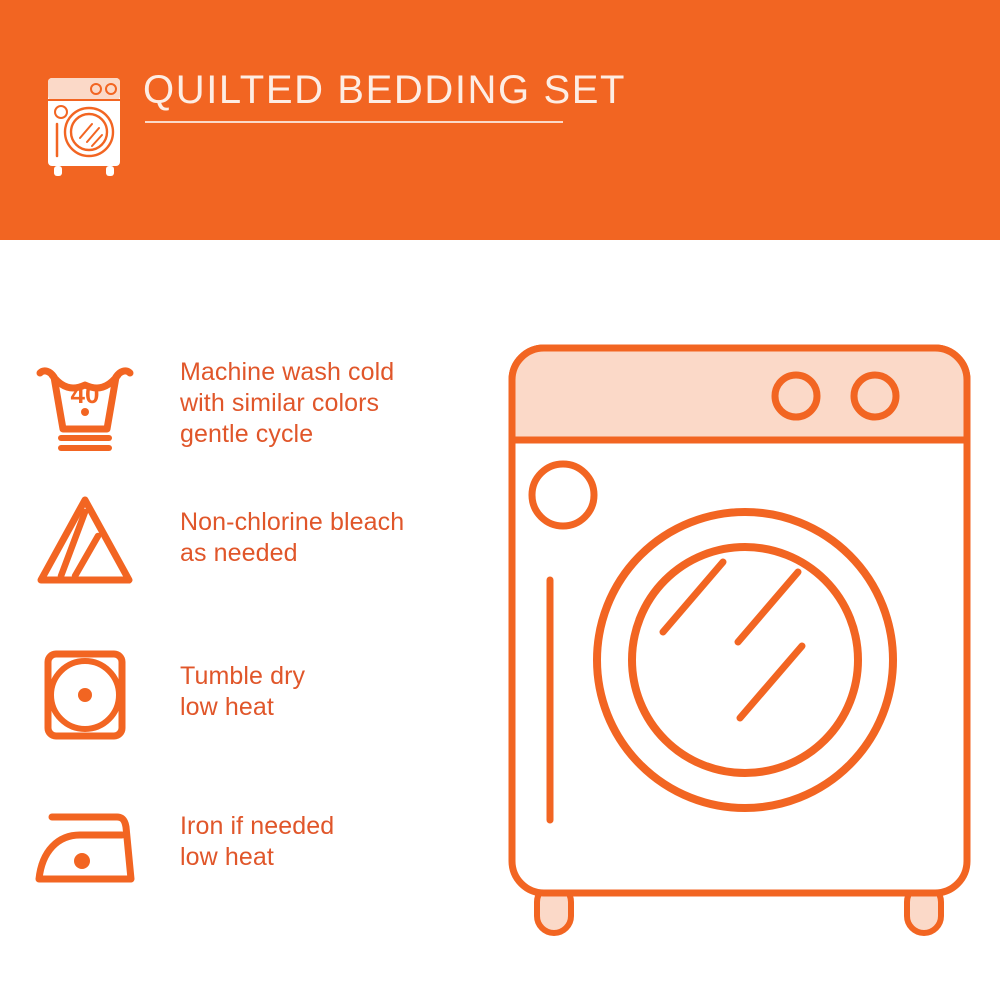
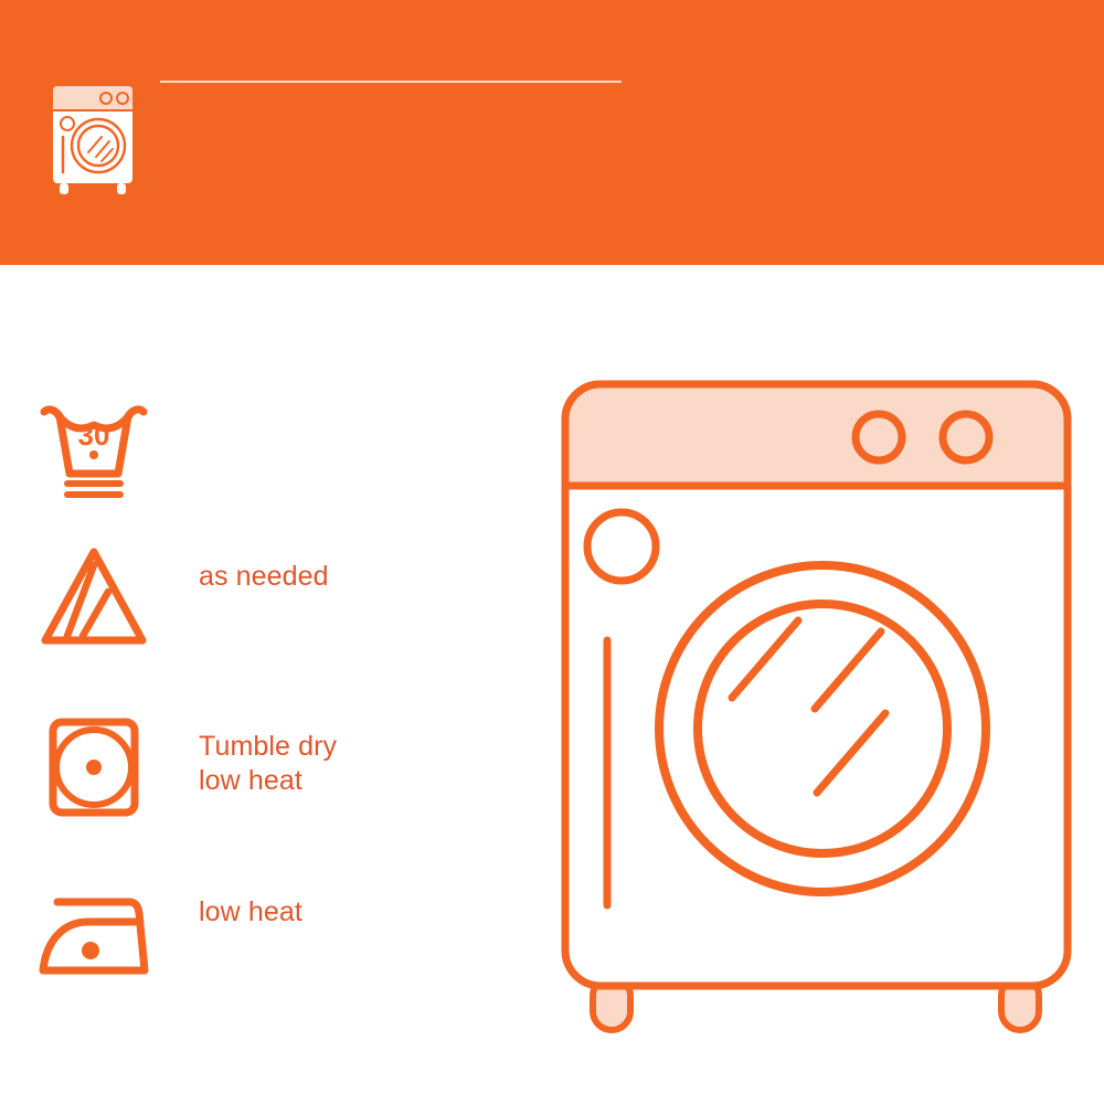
- QUILTED BEDDING SET
- 40
+ 30
- Machine wash cold
- with similar colors
- gentle cycle
- Non-chlorine bleach
  as needed
  Tumble dry
  low heat
- Iron if needed
  low heat
